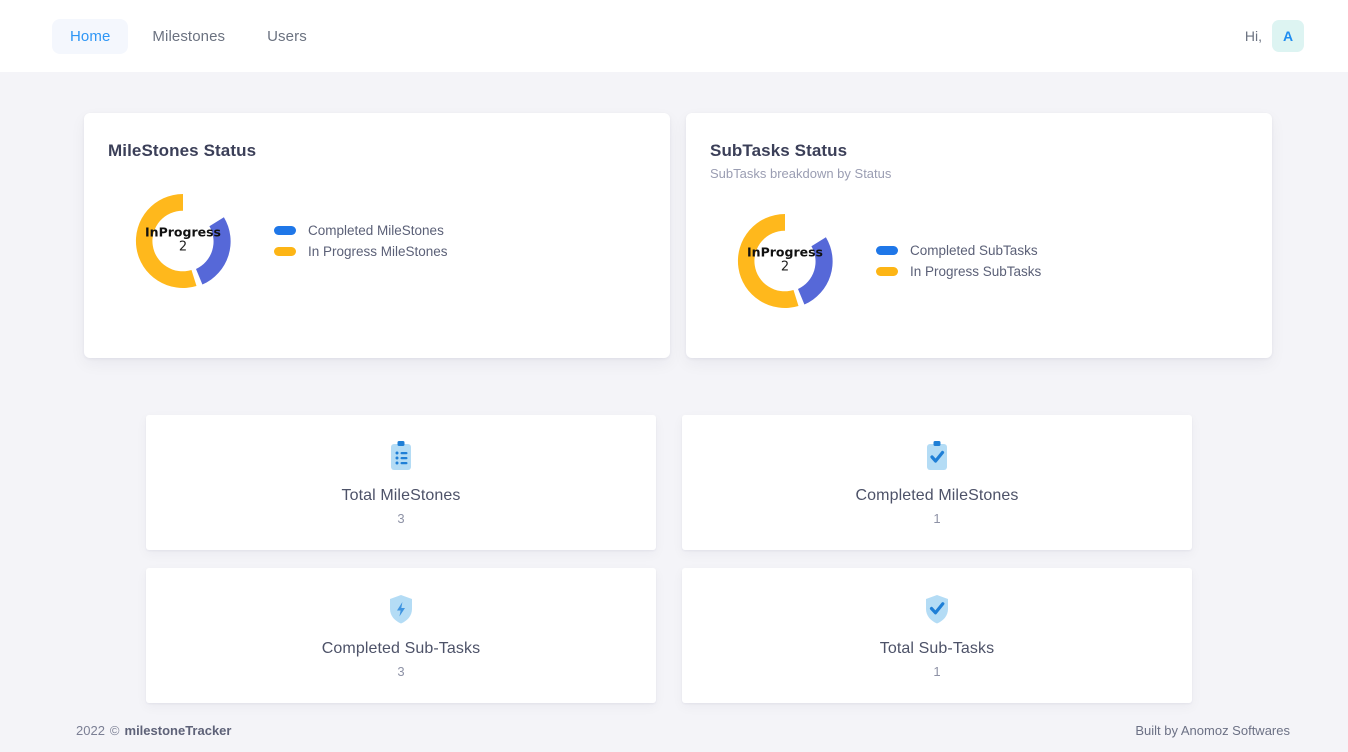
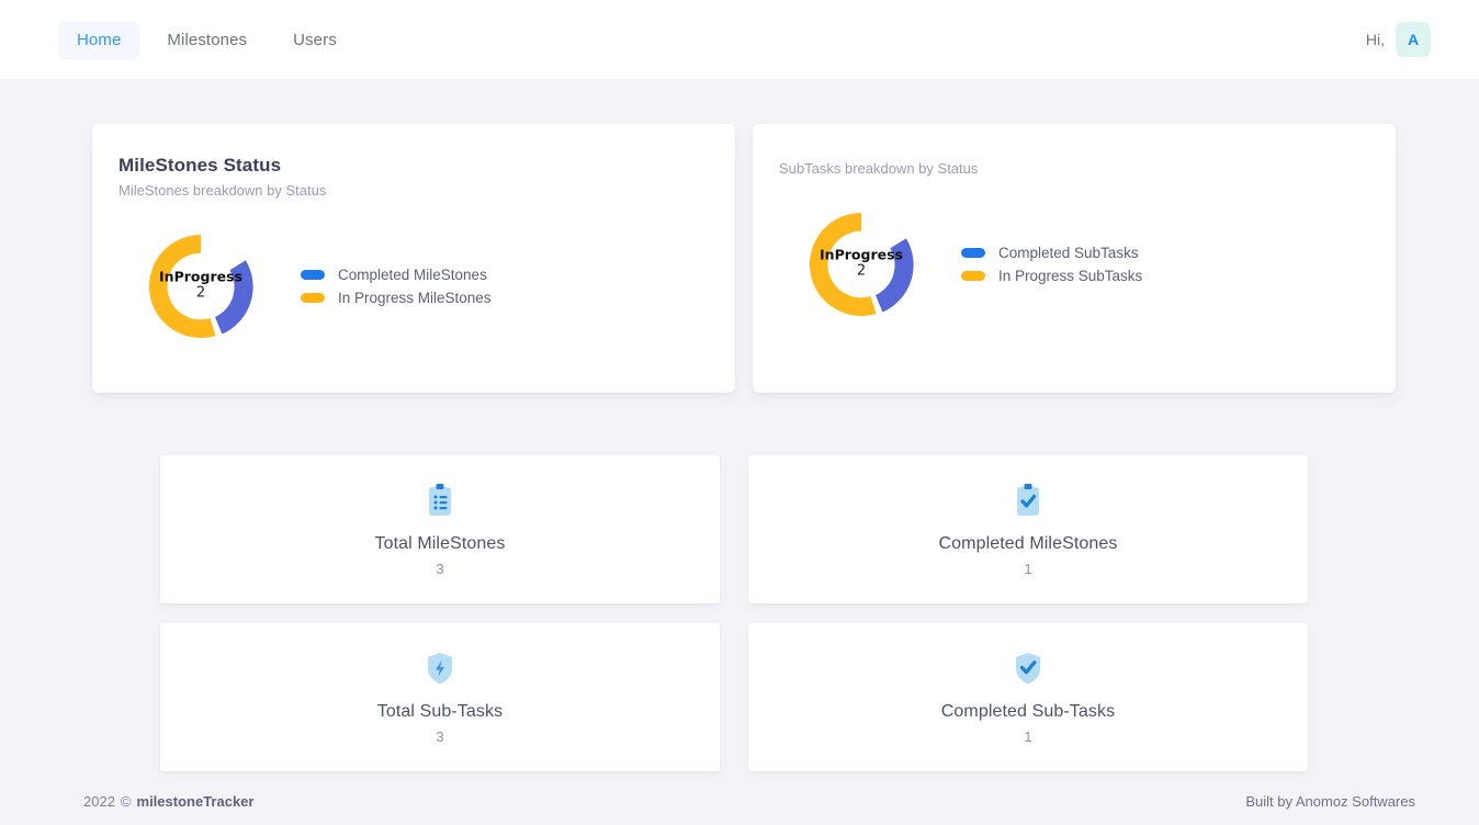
  Home
  Milestones
  Users
  Hi,
  A
  MileStones Status
+ MileStones breakdown by Status
  InProgress
  2
  Completed MileStones
  In Progress MileStones
- SubTasks Status
  SubTasks breakdown by Status
  InProgress
  2
  Completed SubTasks
  In Progress SubTasks
  Total MileStones
  3
  Completed MileStones
  1
- Completed Sub-Tasks
+ Total Sub-Tasks
  3
- Total Sub-Tasks
+ Completed Sub-Tasks
  1
  2022
  ©
  milestoneTracker
  Built by Anomoz Softwares
